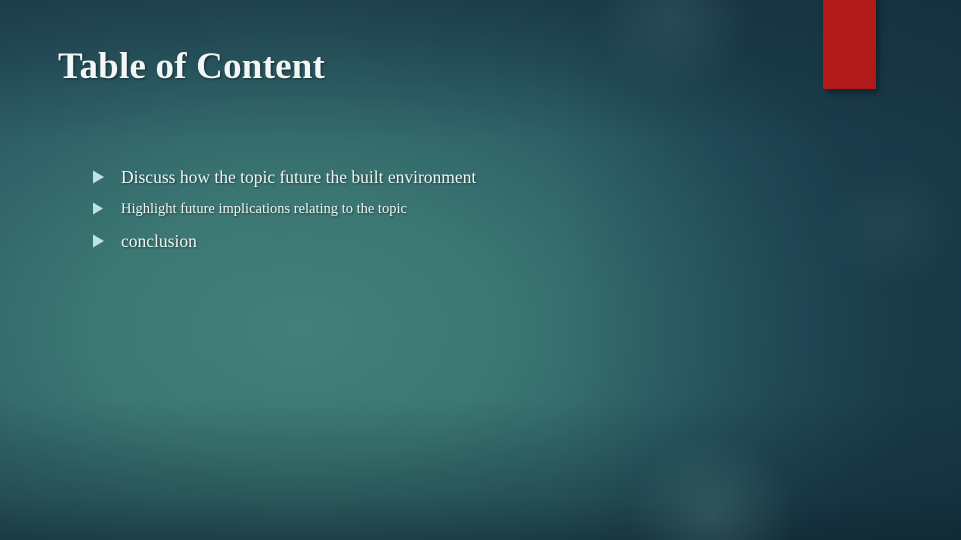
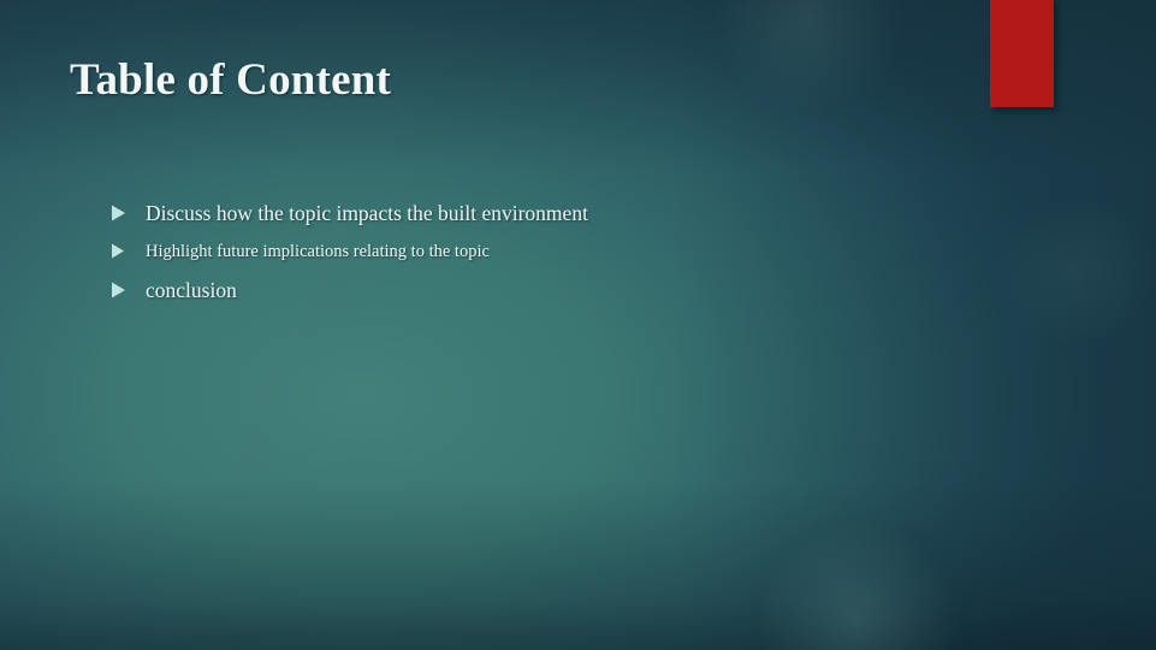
  Table of Content
- Discuss how the topic future the built environment
+ Discuss how the topic impacts the built environment
  Highlight future implications relating to the topic
  conclusion
